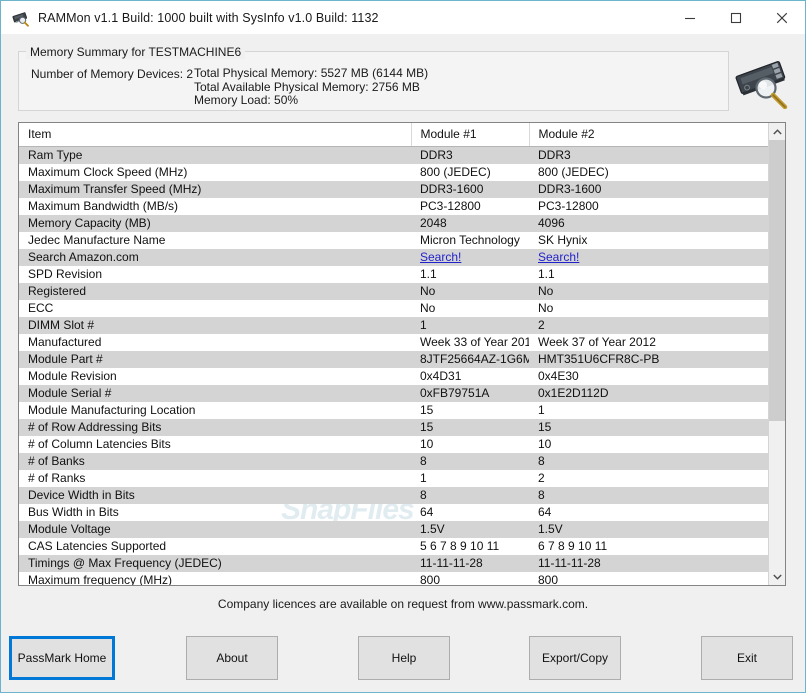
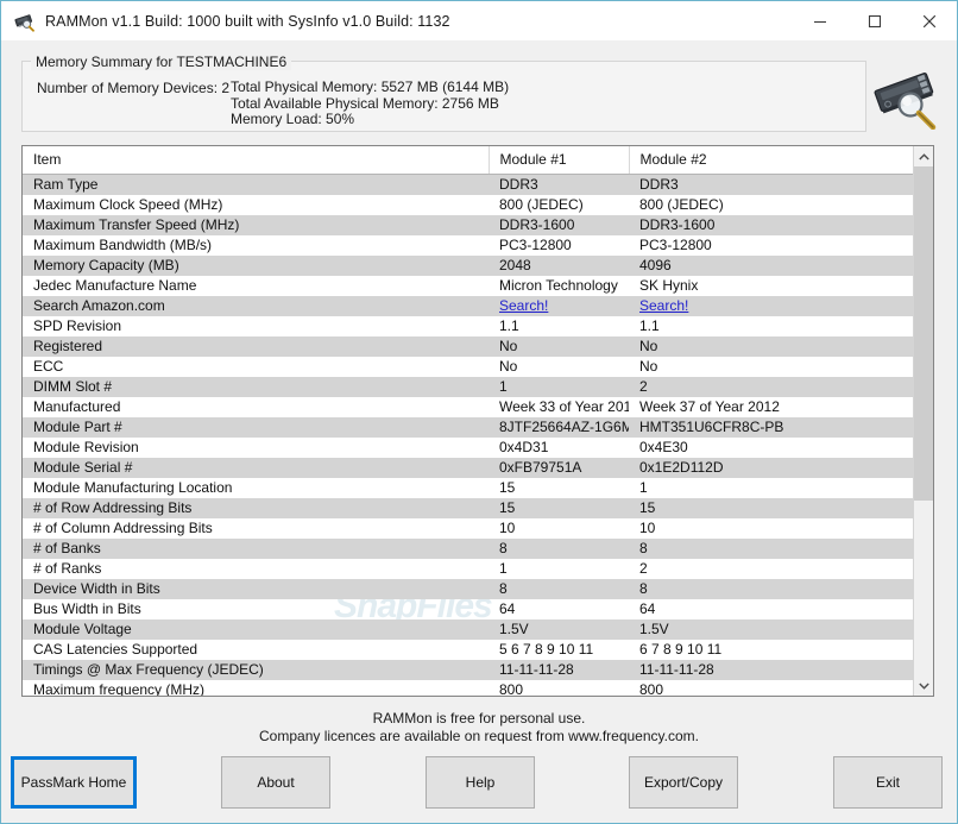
  RAMMon v1.1 Build: 1000 built with SysInfo v1.0 Build: 1132
  Memory Summary for TESTMACHINE6
  Number of Memory Devices: 2
  Total Physical Memory: 5527 MB (6144 MB)
  Total Available Physical Memory: 2756 MB
  Memory Load: 50%
  SnapFiles
  Item	Module #1	Module #2
  Ram Type	DDR3	DDR3
  Maximum Clock Speed (MHz)	800 (JEDEC)	800 (JEDEC)
  Maximum Transfer Speed (MHz)	DDR3-1600	DDR3-1600
  Maximum Bandwidth (MB/s)	PC3-12800	PC3-12800
  Memory Capacity (MB)	2048	4096
  Jedec Manufacture Name	Micron Technology	SK Hynix
  Search Amazon.com	Search!	Search!
  SPD Revision	1.1	1.1
  Registered	No	No
  ECC	No	No
  DIMM Slot #	1	2
  Manufactured	Week 33 of Year 201	Week 37 of Year 2012
  Module Part #	8JTF25664AZ-1G6M	HMT351U6CFR8C-PB
  Module Revision	0x4D31	0x4E30
  Module Serial #	0xFB79751A	0x1E2D112D
  Module Manufacturing Location	15	1
  # of Row Addressing Bits	15	15
- # of Column Latencies Bits	10	10
+ # of Column Addressing Bits	10	10
  # of Banks	8	8
  # of Ranks	1	2
  Device Width in Bits	8	8
  Bus Width in Bits	64	64
  Module Voltage	1.5V	1.5V
  CAS Latencies Supported	5 6 7 8 9 10 11	6 7 8 9 10 11
  Timings @ Max Frequency (JEDEC)	11-11-11-28	11-11-11-28
  Maximum frequency (MHz)	800	800
+ RAMMon is free for personal use.
- Company licences are available on request from www.passmark.com.
+ Company licences are available on request from www.frequency.com.
  PassMark Home
  About
  Help
  Export/Copy
  Exit
